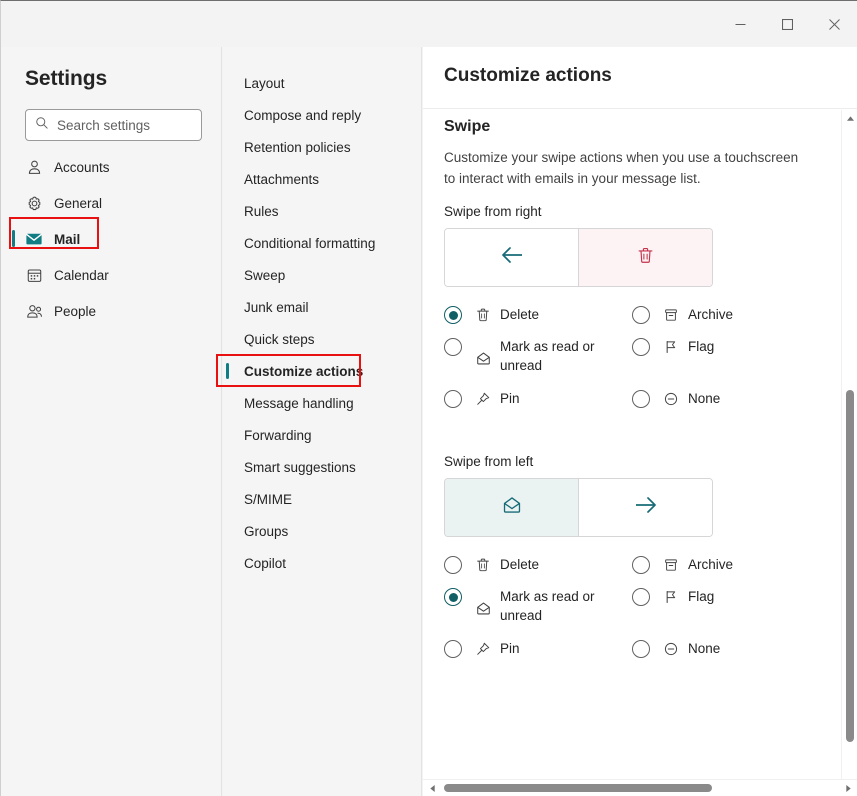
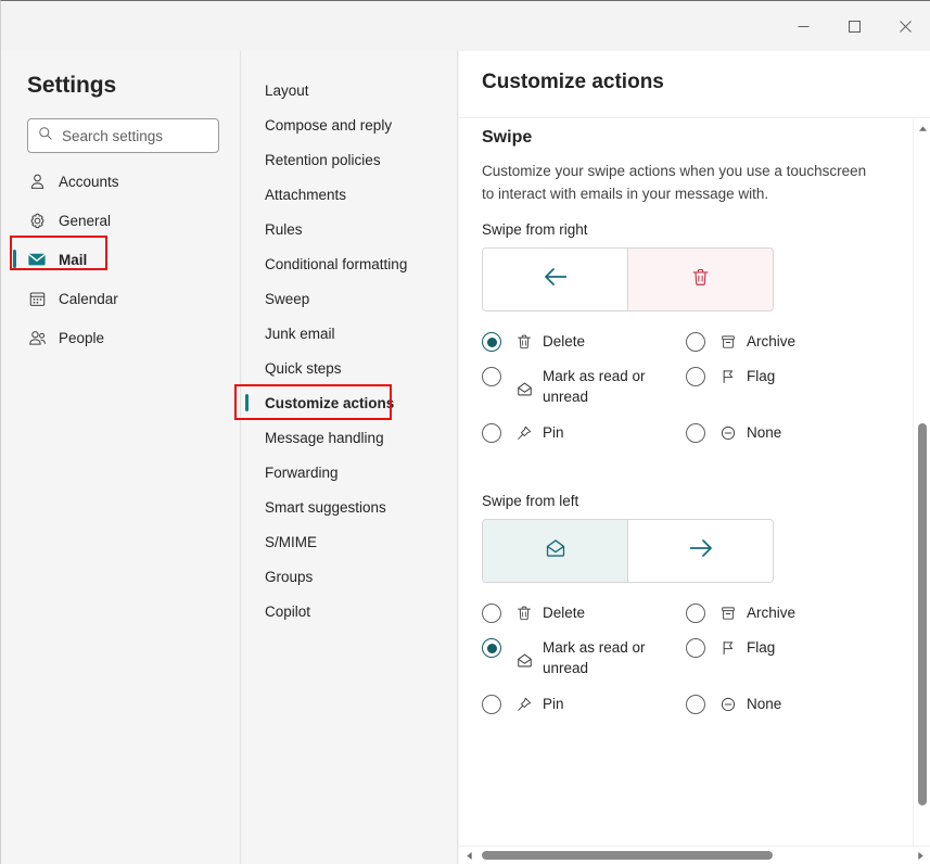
  Settings
  Search settings
  Accounts
  General
  Mail
  Calendar
  People
  Layout
  Compose and reply
  Retention policies
  Attachments
  Rules
  Conditional formatting
  Sweep
  Junk email
  Quick steps
  Customize actions
  Message handling
  Forwarding
  Smart suggestions
  S/MIME
  Groups
  Copilot
  Customize actions
  Swipe
- Customize your swipe actions when you use a touchscreen to interact with emails in your message list.
+ Customize your swipe actions when you use a touchscreen to interact with emails in your message with.
  Swipe from right
  Delete
  Archive
  Mark as read or unread
  Flag
  Pin
  None
  Swipe from left
  Delete
  Archive
  Mark as read or unread
  Flag
  Pin
  None
